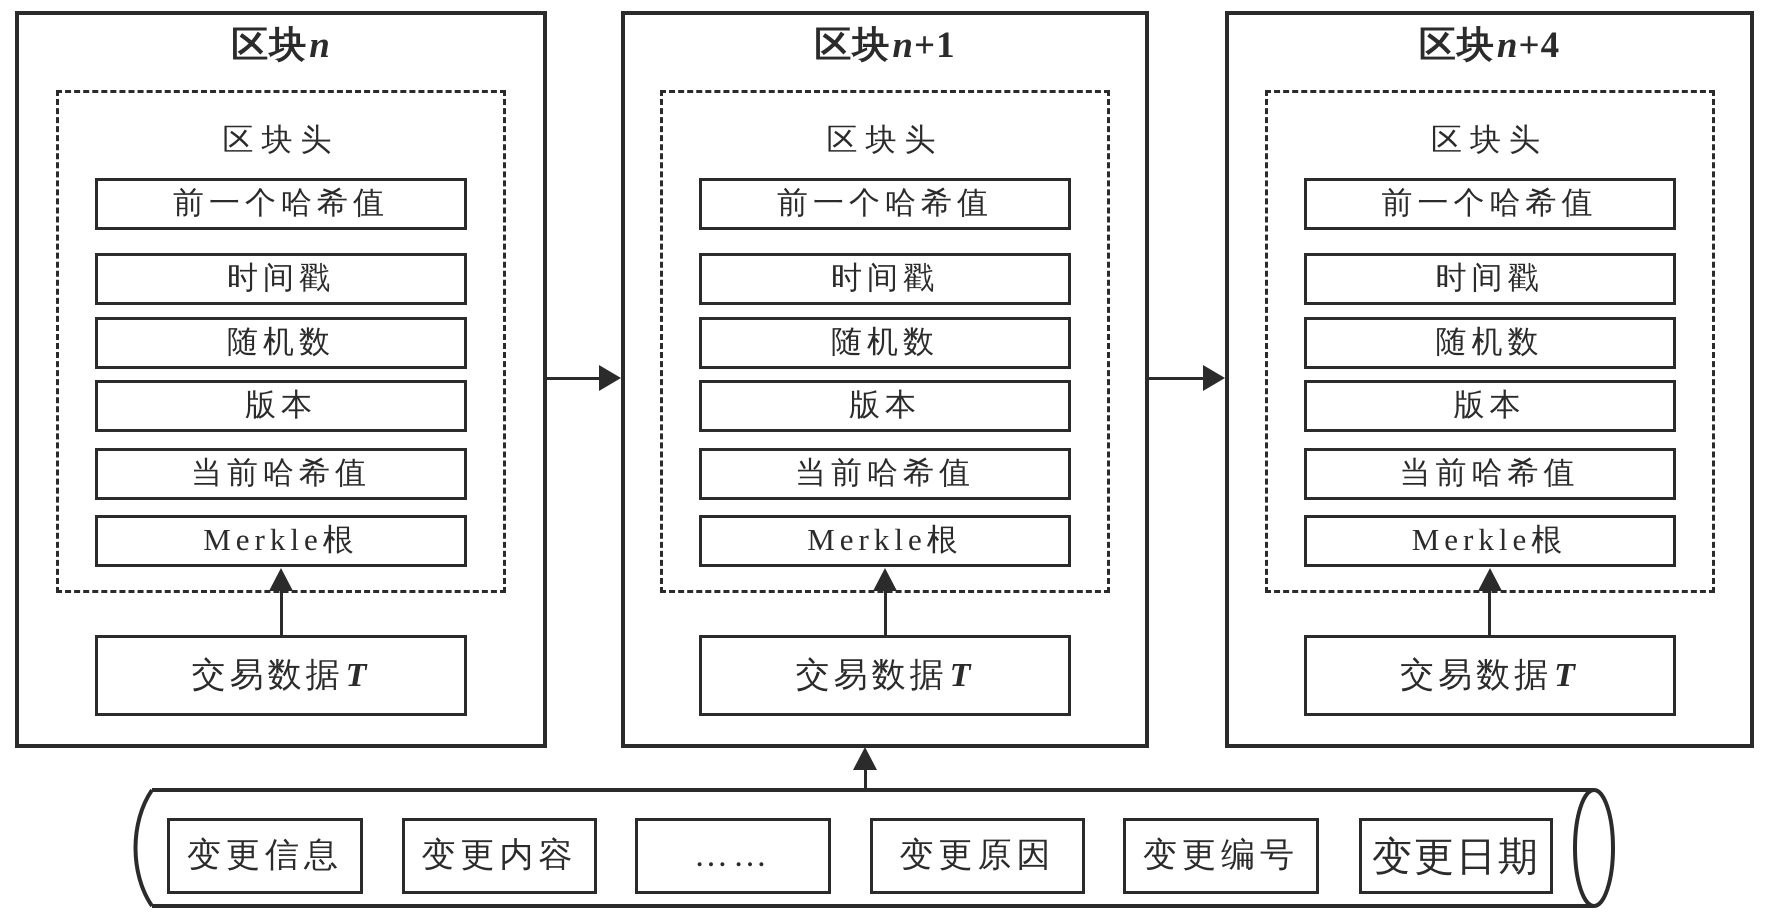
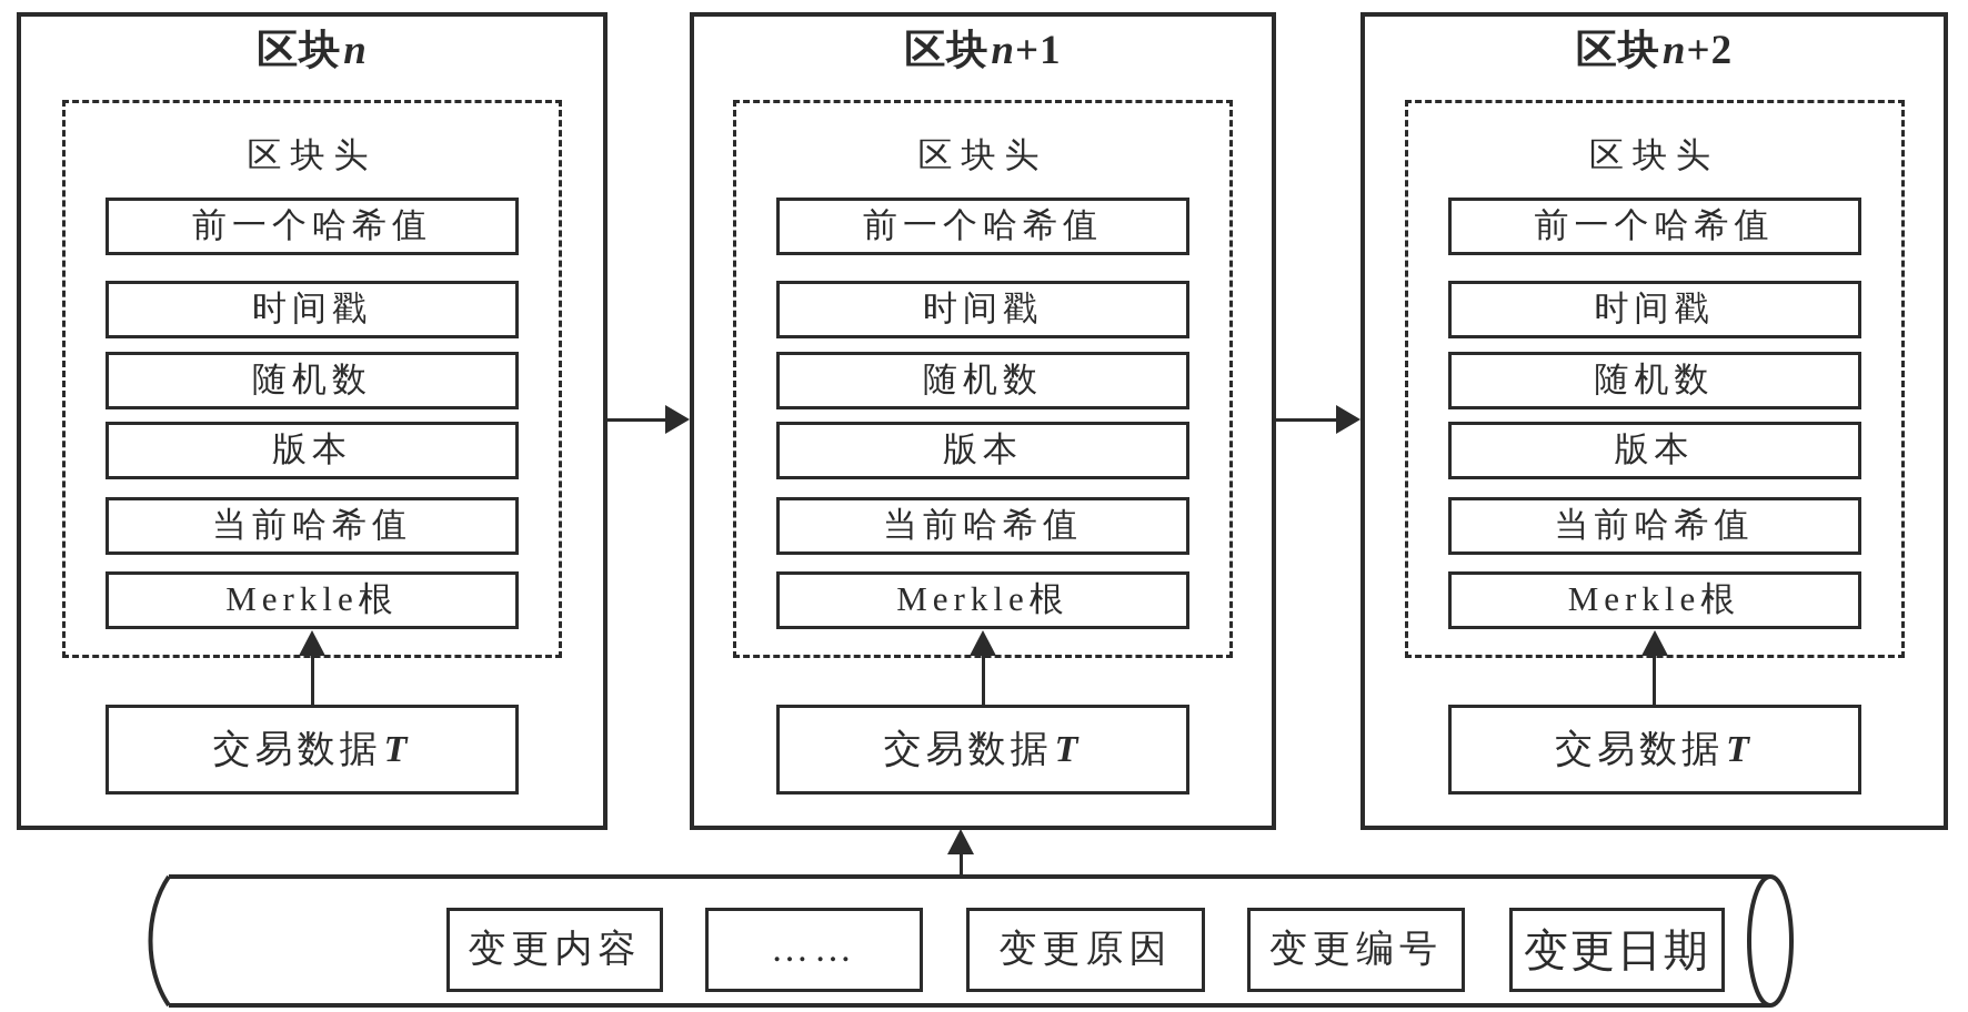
  区块n
  区块头
  前一个哈希值
  时间戳
  随机数
  版本
  当前哈希值
  Merkle根
  交易数据
  T
  区块n+1
  区块头
  前一个哈希值
  时间戳
  随机数
  版本
  当前哈希值
  Merkle根
  交易数据
  T
- 区块n+4
+ 区块n+2
  区块头
  前一个哈希值
  时间戳
  随机数
  版本
  当前哈希值
  Merkle根
  交易数据
  T
- 变更信息
  变更内容
  ……
  变更原因
  变更编号
  变更日期
